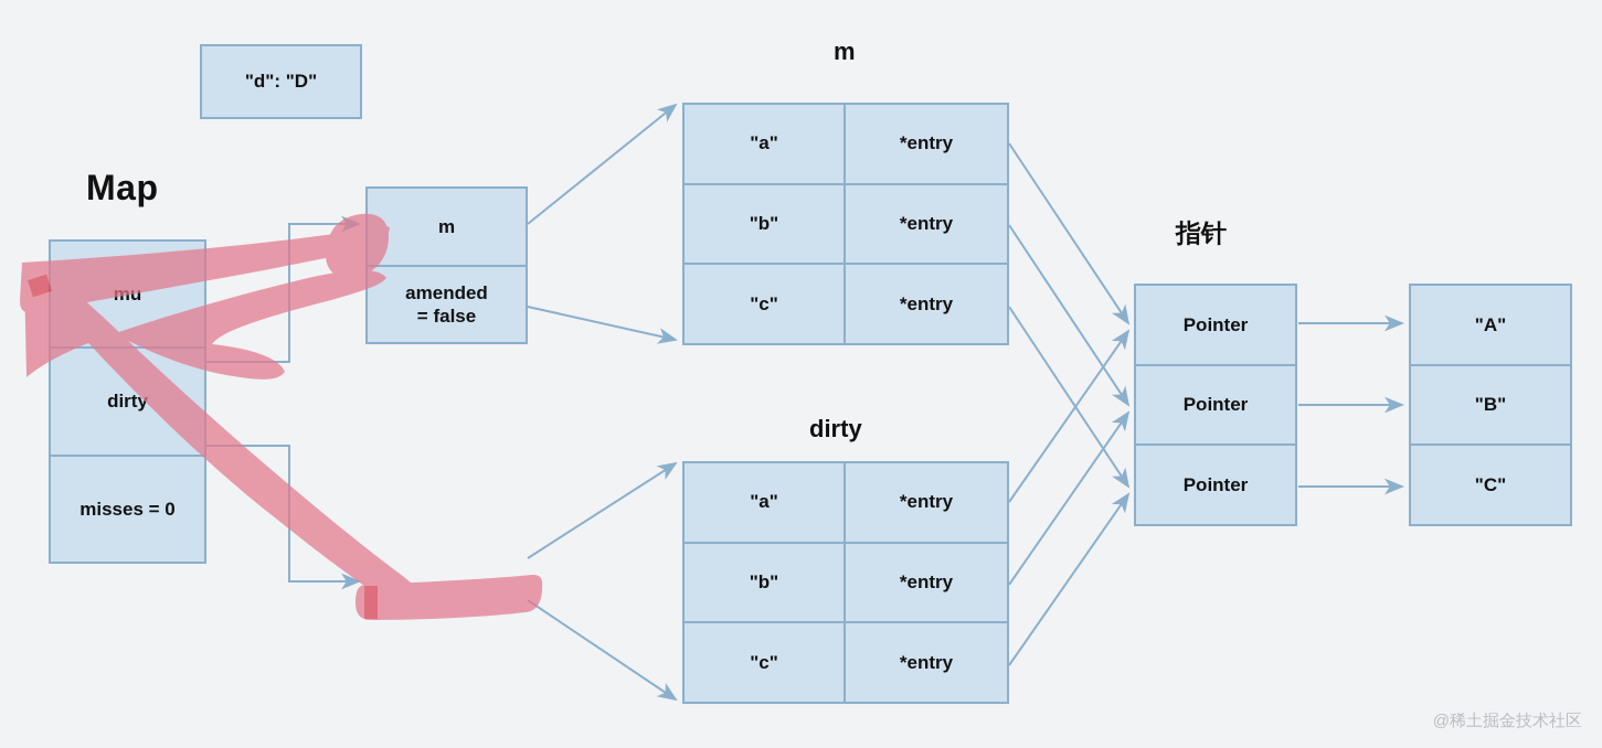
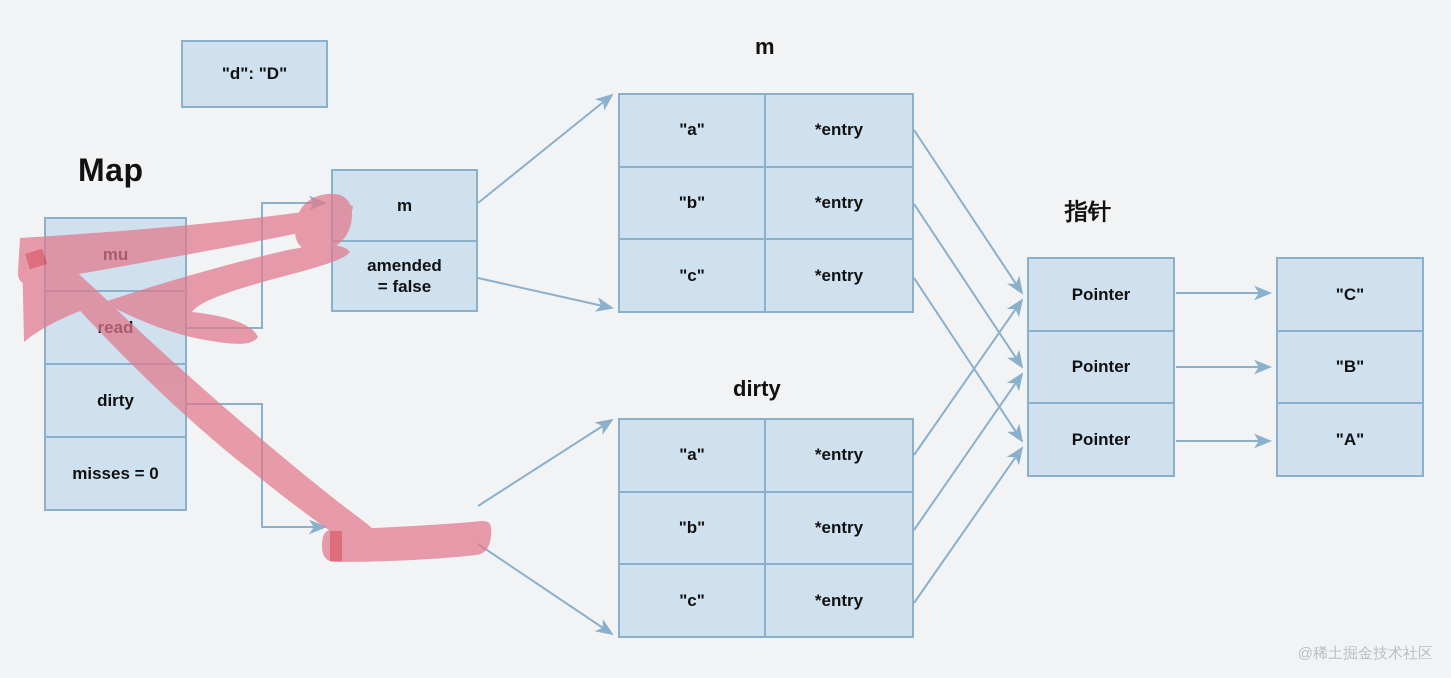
  "d": "D"
  Map
  mu
+ read
  dirty
  misses = 0
  m
  amended
  = false
  m
  "a"
  *entry
  "b"
  *entry
  "c"
  *entry
  dirty
  "a"
  *entry
  "b"
  *entry
  "c"
  *entry
  指针
  Pointer
  Pointer
  Pointer
- "A"
+ "C"
  "B"
- "C"
+ "A"
  @稀土掘金技术社区
